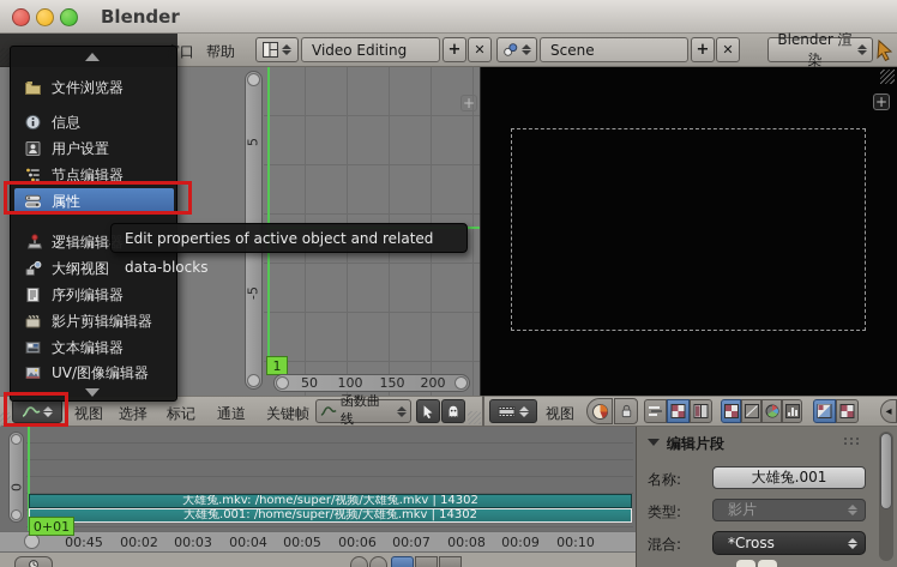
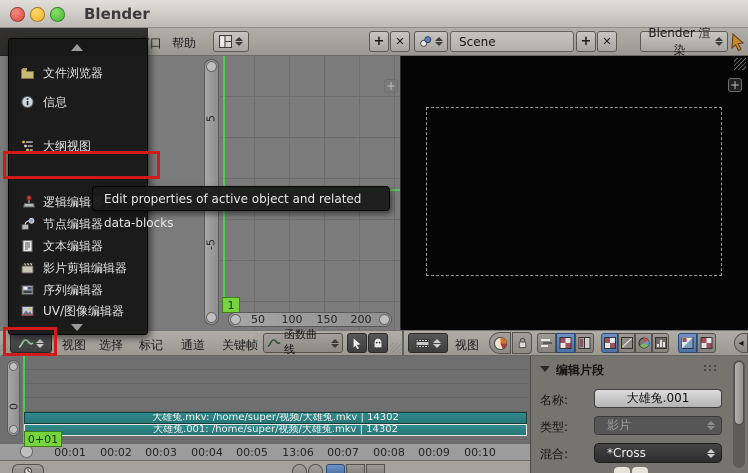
  Blender
  帮助
- Video Editing
  +
  ✕
  Scene
  +
  ✕
  Blender 渲染
  1
  50
  100
  150
  200
  +
  +
  视图
  选择
  标记
  通道
  关键帧
  函数曲线
  视图
  ◂
  大雄兔.mkv: /home/super/视频/大雄兔.mkv | 14302
  大雄兔.001: /home/super/视频/大雄兔.mkv | 14302
  0+01
- 00:45
+ 00:01
  00:02
  00:03
  00:04
  00:05
- 00:06
+ 13:06
  00:07
  00:08
  00:09
  00:10
  编辑片段
  名称:
  大雄兔.001
  类型:
  影片
  混合:
  *Cross
  文件浏览器
  信息
- 用户设置
- 节点编辑器
+ 大纲视图
- 属性
  逻辑编辑
- 大纲视图
+ 节点编辑器
- 序列编辑器
+ 文本编辑器
  影片剪辑编辑器
- 文本编辑器
+ 序列编辑器
  UV/图像编辑器
  Edit properties of active object and related data-blocks
